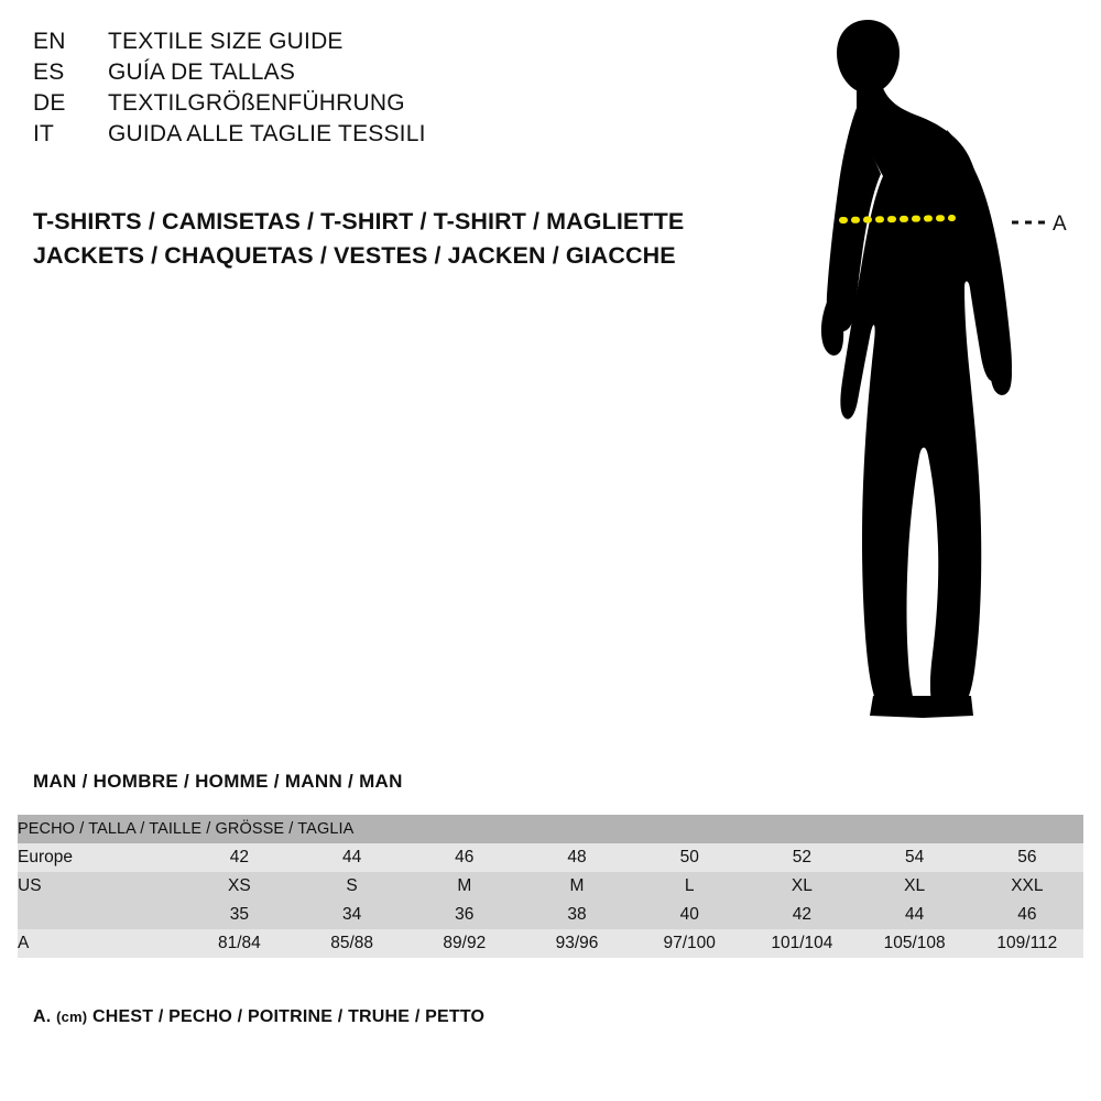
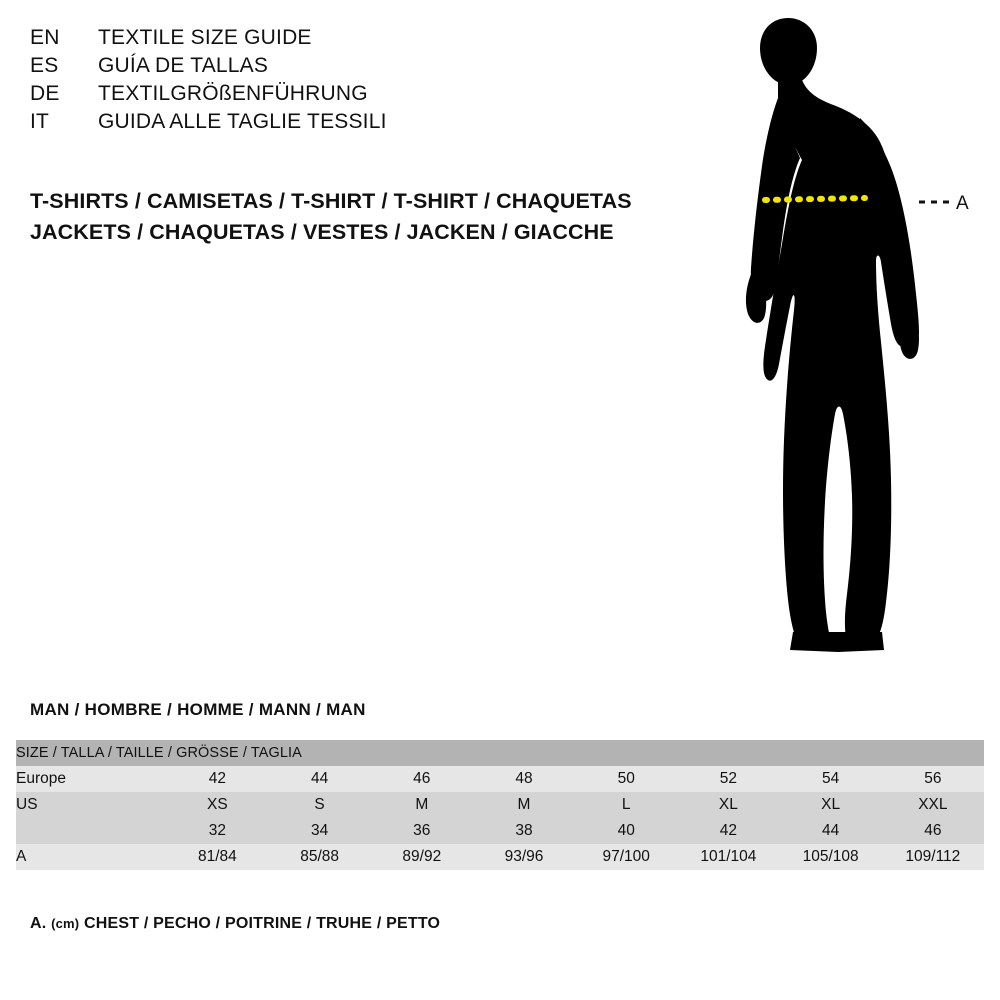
  EN
  TEXTILE SIZE GUIDE
  ES
  GUÍA DE TALLAS
  DE
  TEXTILGRÖßENFÜHRUNG
  IT
  GUIDA ALLE TAGLIE TESSILI
- T-SHIRTS / CAMISETAS / T-SHIRT / T-SHIRT / MAGLIETTE
+ T-SHIRTS / CAMISETAS / T-SHIRT / T-SHIRT / CHAQUETAS
  JACKETS / CHAQUETAS / VESTES / JACKEN / GIACCHE
  A
  MAN / HOMBRE / HOMME / MANN / MAN
- PECHO / TALLA / TAILLE / GRÖSSE / TAGLIA
+ SIZE / TALLA / TAILLE / GRÖSSE / TAGLIA
  Europe	42	44	46	48	50	52	54	56
  US	XS	S	M	M	L	XL	XL	XXL
- 	35	34	36	38	40	42	44	46
+ 	32	34	36	38	40	42	44	46
  A	81/84	85/88	89/92	93/96	97/100	101/104	105/108	109/112
  A. (cm) CHEST / PECHO / POITRINE / TRUHE / PETTO
